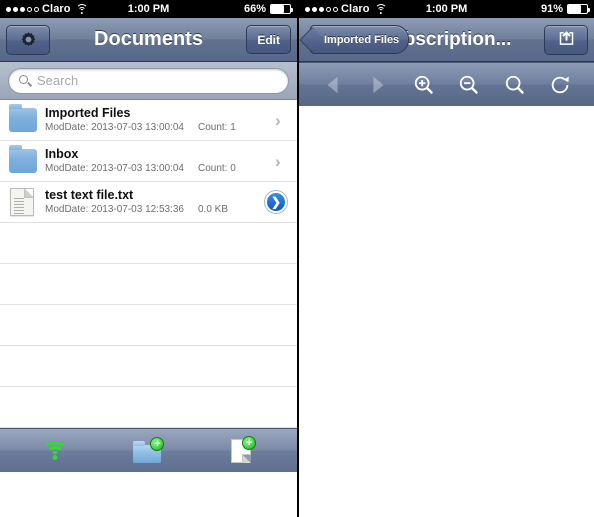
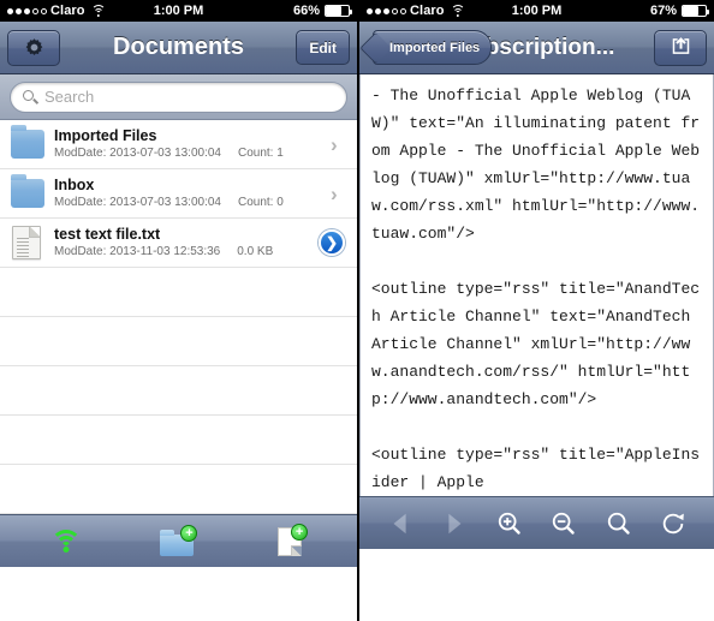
  Claro
  1:00 PM
  66%
  Documents
  Edit
  Search
  Imported Files
  ModDate: 2013-07-03 13:00:04
  Count: 1
  ›
  Inbox
  ModDate: 2013-07-03 13:00:04
  Count: 0
  ›
  test text file.txt
- ModDate: 2013-07-03 12:53:36
+ ModDate: 2013-11-03 12:53:36
  0.0 KB
  ❯
  +
  +
  Claro
  1:00 PM
- 91%
+ 67%
  Imported Files
  bscription...
+ - The Unofficial Apple Weblog (TUAW)" text="An illuminating patent from Apple - The Unofficial Apple Weblog (TUAW)" xmlUrl="http://www.tuaw.com/rss.xml" htmlUrl="http://www.tuaw.com"/>
+ <outline type="rss" title="AnandTech Article Channel" text="AnandTech Article Channel" xmlUrl="http://www.anandtech.com/rss/" htmlUrl="http://www.anandtech.com"/>
+ <outline type="rss" title="AppleInsider | Apple
